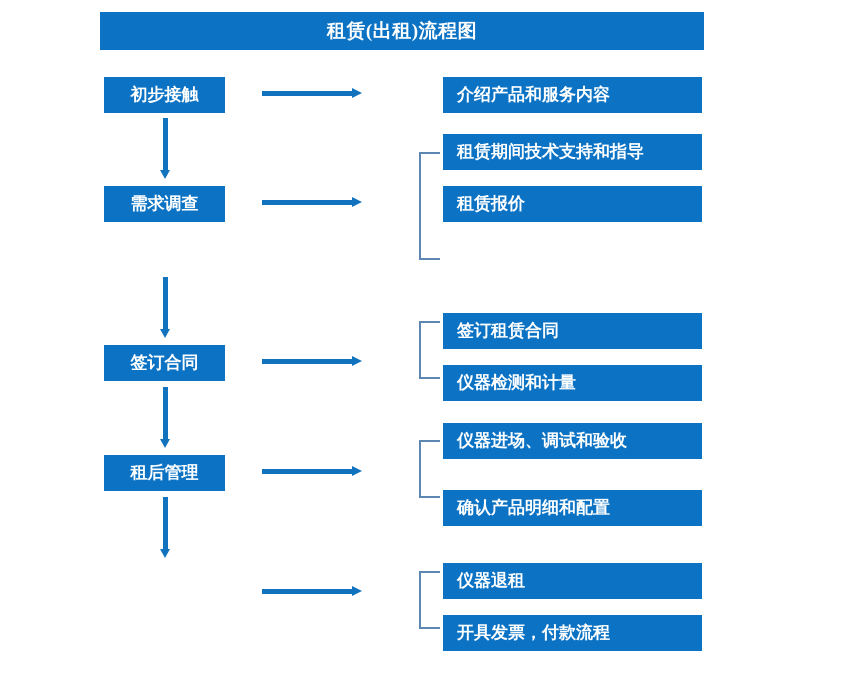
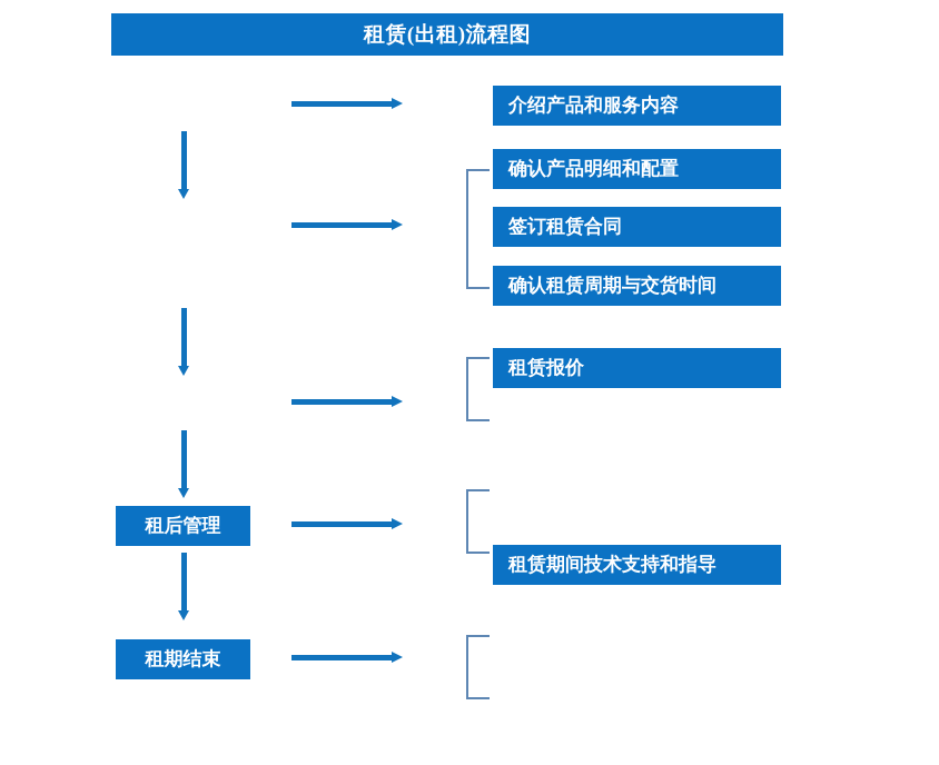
  租赁(出租)流程图
- 初步接触
- 需求调查
- 签订合同
  租后管理
+ 租期结束
  介绍产品和服务内容
- 租赁期间技术支持和指导
+ 确认产品明细和配置
- 租赁报价
+ 签订租赁合同
+ 确认租赁周期与交货时间
- 签订租赁合同
+ 租赁报价
- 仪器检测和计量
- 仪器进场、调试和验收
- 确认产品明细和配置
+ 租赁期间技术支持和指导
- 仪器退租
- 开具发票，付款流程
